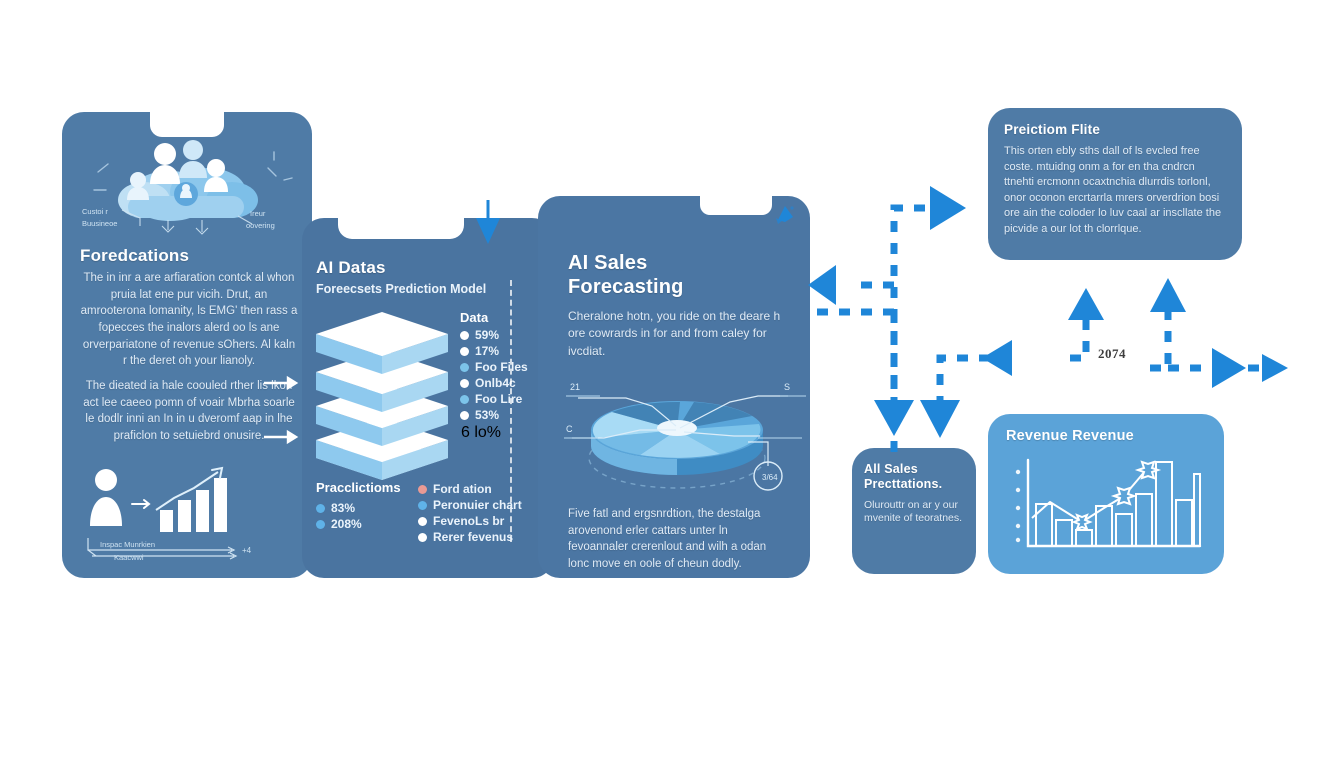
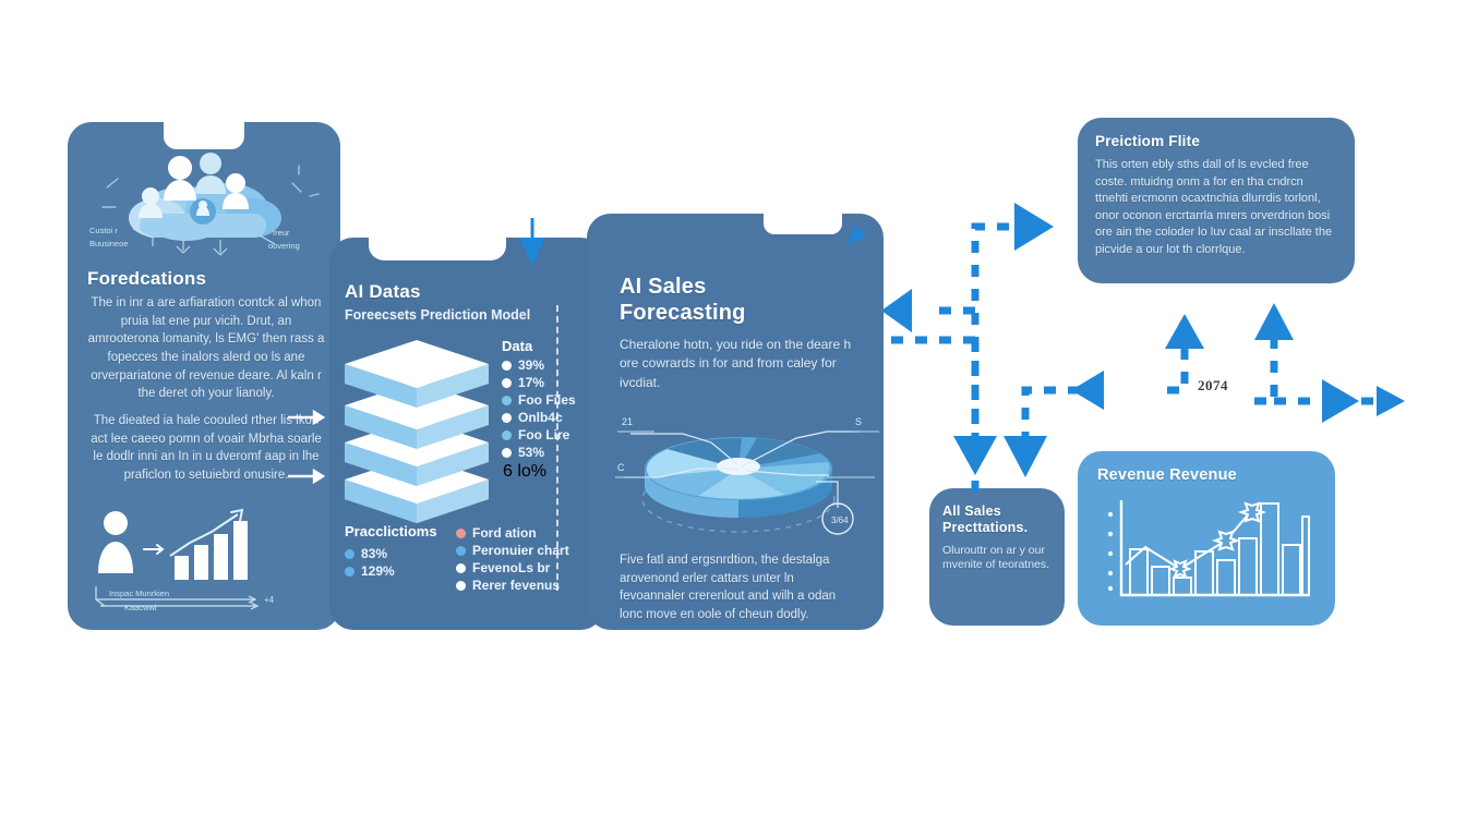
  Custoi r
  Buusineoe
  Ireur
  oovering
  Foredcations
- The in inr a are arfiaration contck al whon pruia lat ene pur vicih. Drut, an amrooterona lomanity, ls EMG' then rass a fopecces the inalors alerd oo ls ane orverpariatone of revenue sOhers. Al kaln r the deret oh your lianoly.
+ The in inr a are arfiaration contck al whon pruia lat ene pur vicih. Drut, an amrooterona lomanity, ls EMG' then rass a fopecces the inalors alerd oo ls ane orverpariatone of revenue deare. Al kaln r the deret oh your lianoly.
  The dieated ia hale coouled rther lis lko act lee caeeo pomn of voair Mbrha soarle le dodlr inni an In in u dveromf aap in lhe praficlon to setuiebrd onusire.
  Inspac Munrkien
  Kaacwwi
  +4
  AI Datas
  Foreecsets Prediction Model
  Data
- 59%
+ 39%
  17%
  Foo Files
  Onlb4c
  Foo Lire
  53%
  6 lo%
  Pracclictioms
  83%
- 208%
+ 129%
  Ford ation
  Peronuier chart
  FevenoLs br
  Rerer fevenus
  AI Sales
  Forecasting
  Cheralone hotn, you ride on the deare h ore cowrards in for and from caley for ivcdiat.
  21
  C
  S
  3/64
  Five fatl and ergsnrdtion, the destalga arovenond erler cattars unter ln fevoannaler crerenlout and wilh a odan lonc move en oole of cheun dodly.
  Preictiom Flite
  This orten ebly sths dall of ls evcled free coste. mtuidng onm a for en tha cndrcn ttnehti ercmonn ocaxtnchia dlurrdis torlonl, onor oconon ercrtarrla mrers orverdrion bosi ore ain the coloder lo luv caal ar inscllate the picvide a our lot th clorrlque.
  All Sales Precttations.
  Olurouttr on ar y our mvenite of teoratnes.
  Revenue Revenue
  2074
